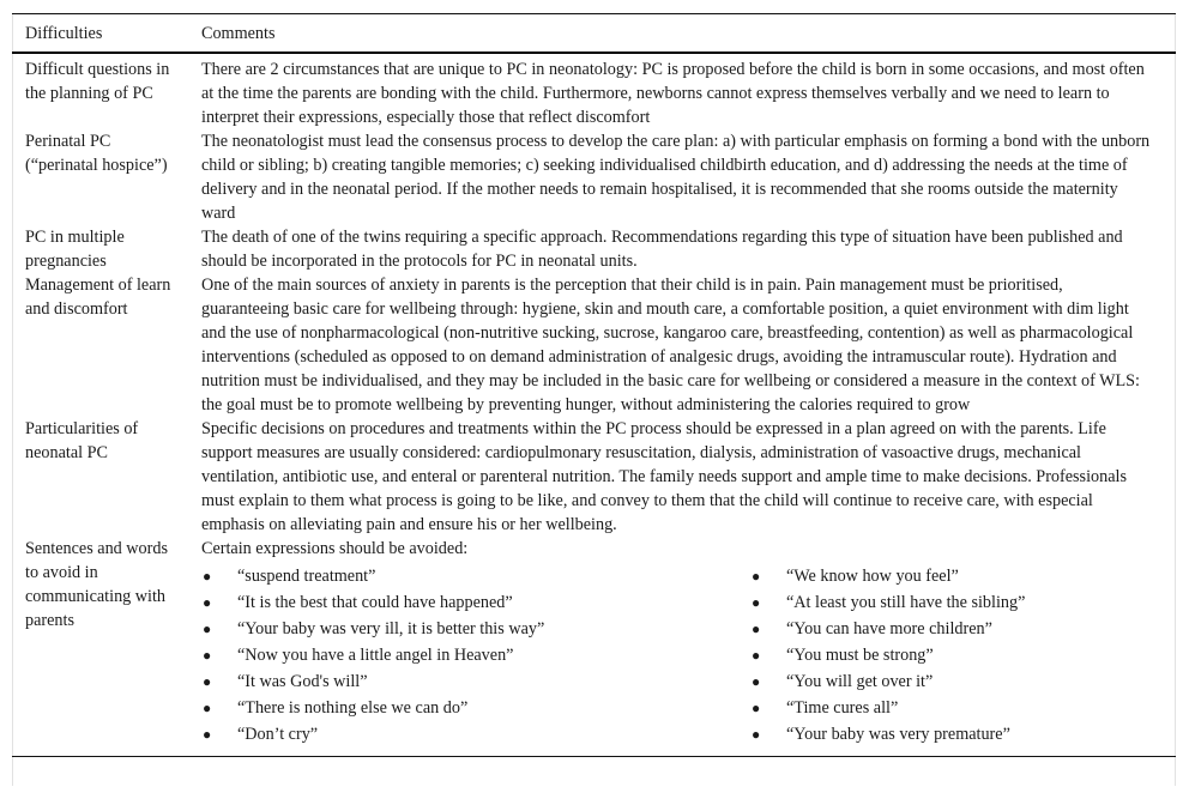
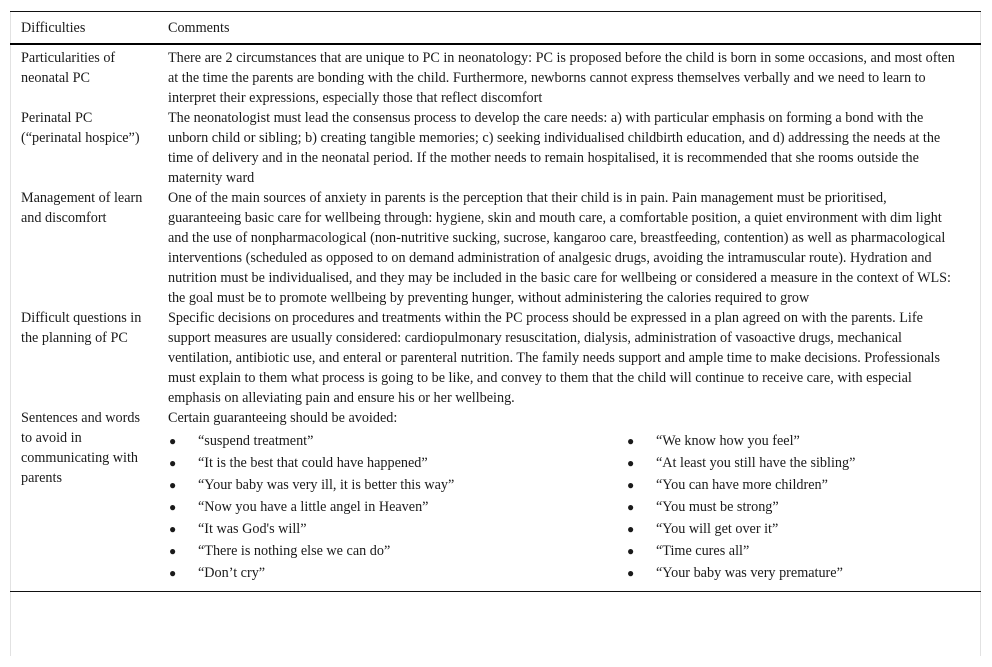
  Difficulties	Comments
- Difficult questions in the planning of PC	There are 2 circumstances that are unique to PC in neonatology: PC is proposed before the child is born in some occasions, and most often at the time the parents are bonding with the child. Furthermore, newborns cannot express themselves verbally and we need to learn to interpret their expressions, especially those that reflect discomfort
+ Particularities of neonatal PC	There are 2 circumstances that are unique to PC in neonatology: PC is proposed before the child is born in some occasions, and most often at the time the parents are bonding with the child. Furthermore, newborns cannot express themselves verbally and we need to learn to interpret their expressions, especially those that reflect discomfort
- Perinatal PC (“perinatal hospice”)	The neonatologist must lead the consensus process to develop the care plan: a) with particular emphasis on forming a bond with the unborn child or sibling; b) creating tangible memories; c) seeking individualised childbirth education, and d) addressing the needs at the time of delivery and in the neonatal period. If the mother needs to remain hospitalised, it is recommended that she rooms outside the maternity ward
+ Perinatal PC (“perinatal hospice”)	The neonatologist must lead the consensus process to develop the care needs: a) with particular emphasis on forming a bond with the unborn child or sibling; b) creating tangible memories; c) seeking individualised childbirth education, and d) addressing the needs at the time of delivery and in the neonatal period. If the mother needs to remain hospitalised, it is recommended that she rooms outside the maternity ward
- PC in multiple pregnancies	The death of one of the twins requiring a specific approach. Recommendations regarding this type of situation have been published and should be incorporated in the protocols for PC in neonatal units.
  Management of learn and discomfort	One of the main sources of anxiety in parents is the perception that their child is in pain. Pain management must be prioritised, guaranteeing basic care for wellbeing through: hygiene, skin and mouth care, a comfortable position, a quiet environment with dim light and the use of nonpharmacological (non-nutritive sucking, sucrose, kangaroo care, breastfeeding, contention) as well as pharmacological interventions (scheduled as opposed to on demand administration of analgesic drugs, avoiding the intramuscular route). Hydration and nutrition must be individualised, and they may be included in the basic care for wellbeing or considered a measure in the context of WLS: the goal must be to promote wellbeing by preventing hunger, without administering the calories required to grow
- Particularities of neonatal PC	Specific decisions on procedures and treatments within the PC process should be expressed in a plan agreed on with the parents. Life support measures are usually considered: cardiopulmonary resuscitation, dialysis, administration of vasoactive drugs, mechanical ventilation, antibiotic use, and enteral or parenteral nutrition. The family needs support and ample time to make decisions. Professionals must explain to them what process is going to be like, and convey to them that the child will continue to receive care, with especial emphasis on alleviating pain and ensure his or her wellbeing.
+ Difficult questions in the planning of PC	Specific decisions on procedures and treatments within the PC process should be expressed in a plan agreed on with the parents. Life support measures are usually considered: cardiopulmonary resuscitation, dialysis, administration of vasoactive drugs, mechanical ventilation, antibiotic use, and enteral or parenteral nutrition. The family needs support and ample time to make decisions. Professionals must explain to them what process is going to be like, and convey to them that the child will continue to receive care, with especial emphasis on alleviating pain and ensure his or her wellbeing.
- Sentences and words to avoid in communicating with parents	Certain expressions should be avoided: ● “suspend treatment” ● “It is the best that could have happened” ● “Your baby was very ill, it is better this way” ● “Now you have a little angel in Heaven” ● “It was God's will” ● “There is nothing else we can do” ● “Don’t cry” ● “We know how you feel” ● “At least you still have the sibling” ● “You can have more children” ● “You must be strong” ● “You will get over it” ● “Time cures all” ● “Your baby was very premature”
+ Sentences and words to avoid in communicating with parents	Certain guaranteeing should be avoided: ● “suspend treatment” ● “It is the best that could have happened” ● “Your baby was very ill, it is better this way” ● “Now you have a little angel in Heaven” ● “It was God's will” ● “There is nothing else we can do” ● “Don’t cry” ● “We know how you feel” ● “At least you still have the sibling” ● “You can have more children” ● “You must be strong” ● “You will get over it” ● “Time cures all” ● “Your baby was very premature”
